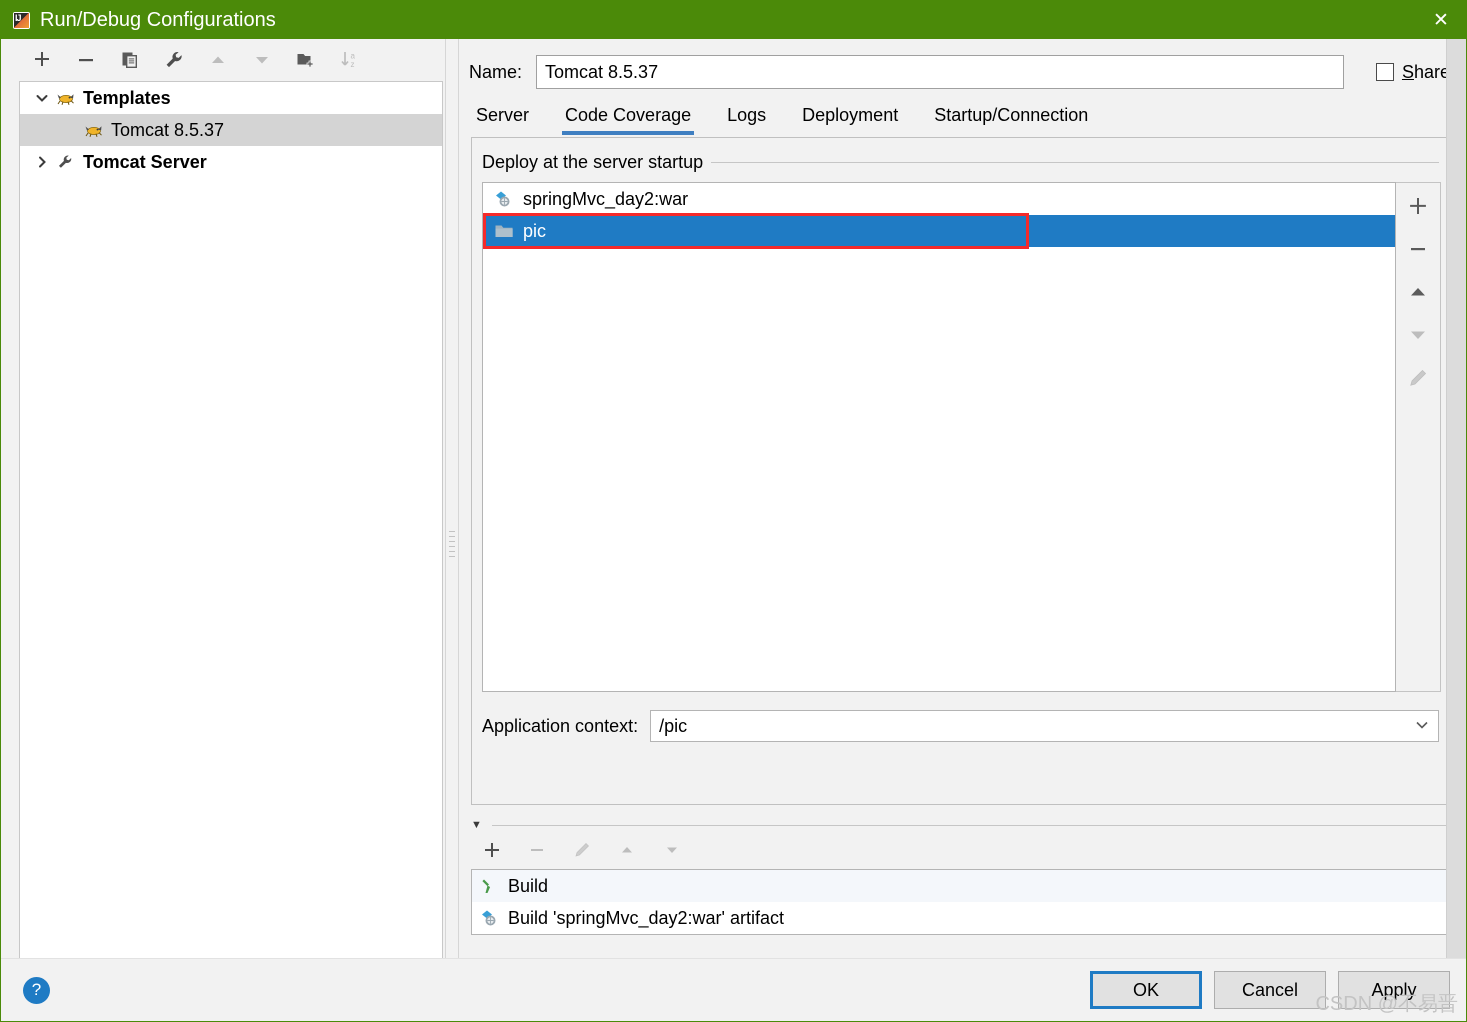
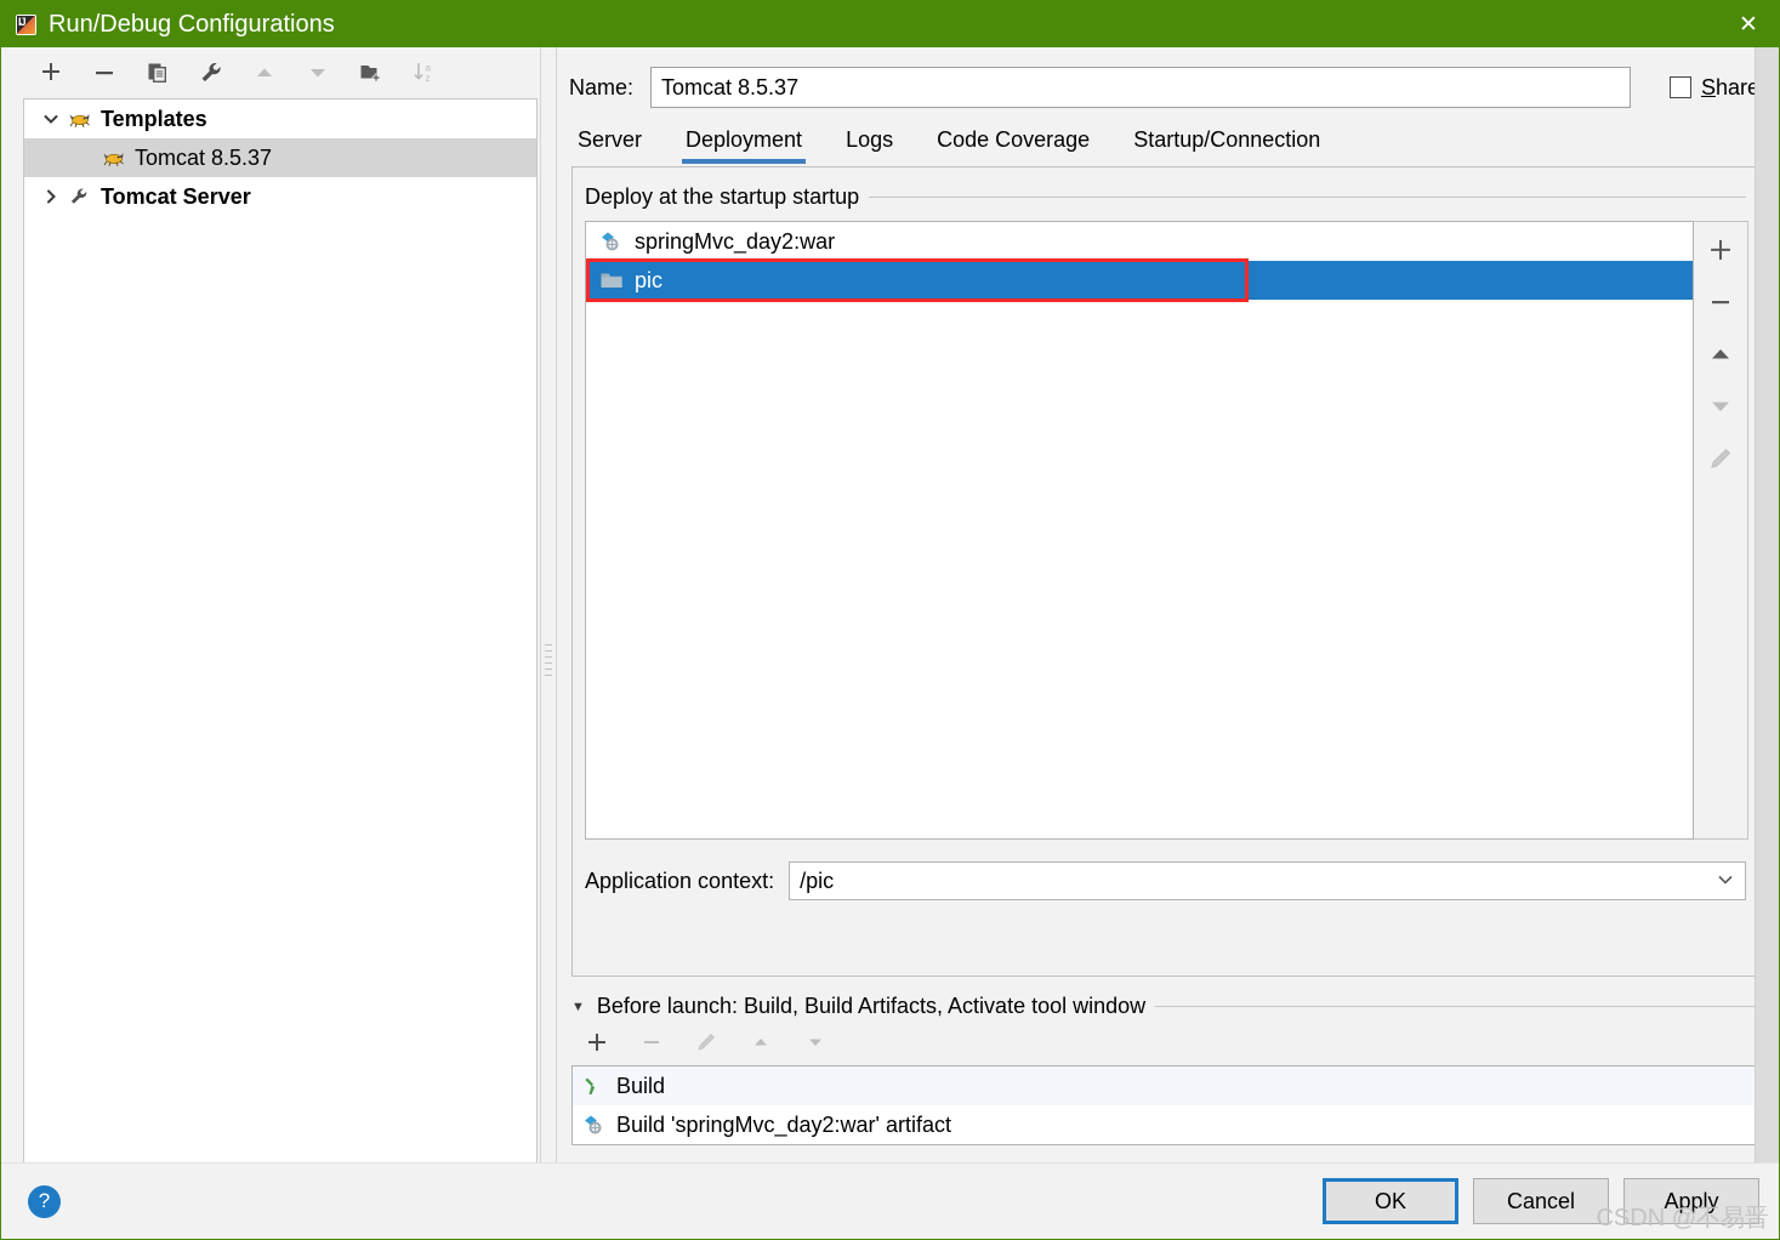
  Run/Debug Configurations
  ✕
  a
  z
  Templates
  Tomcat 8.5.37
  Tomcat Server
  Name:
  Tomcat 8.5.37
  Share
  Server
- Code Coverage
+ Deployment
  Logs
- Deployment
+ Code Coverage
  Startup/Connection
- Deploy at the server startup
+ Deploy at the startup startup
  springMvc_day2:war
  pic
  Application context:
  /pic
  ▼
+ Before launch: Build, Build Artifacts, Activate tool window
  Build
  Build 'springMvc_day2:war' artifact
  ?
  OK
  Cancel
  Apply
  CSDN @不易晋
